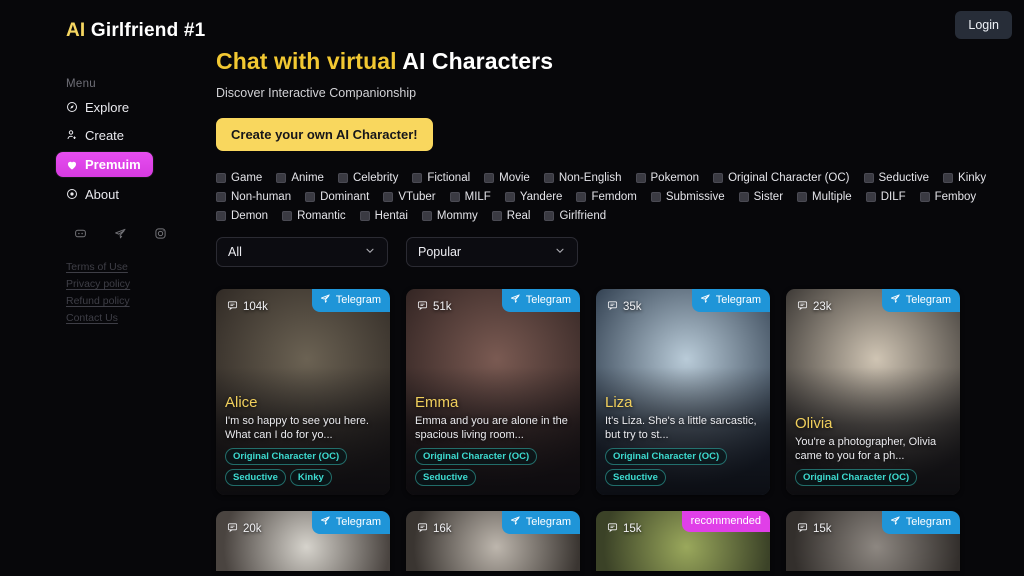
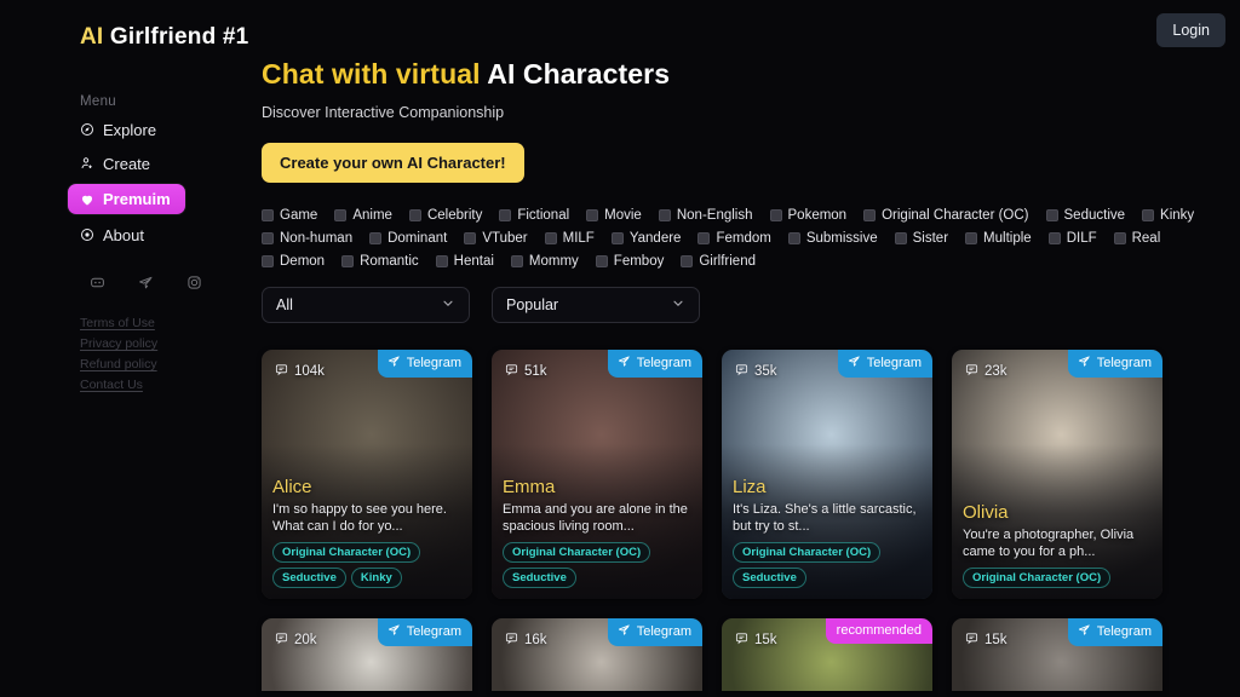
  AI Girlfriend #1
  Menu
  Explore
  Create
  Premuim
  About
  Terms of Use
  Privacy policy
  Refund policy
  Contact Us
  Login
  Chat with virtual AI Characters
  Discover Interactive Companionship
  Create your own AI Character!
  Game
  Anime
  Celebrity
  Fictional
  Movie
  Non-English
  Pokemon
  Original Character (OC)
  Seductive
  Kinky
  Non-human
  Dominant
  VTuber
  MILF
  Yandere
  Femdom
  Submissive
  Sister
  Multiple
  DILF
- Femboy
+ Real
  Demon
  Romantic
  Hentai
  Mommy
- Real
+ Femboy
  Girlfriend
  All
  Popular
  104k
  Telegram
  Alice
  I'm so happy to see you here. What can I do for yo...
  Original Character (OC)
  Seductive
  Kinky
  51k
  Telegram
  Emma
  Emma and you are alone in the spacious living room...
  Original Character (OC)
  Seductive
  35k
  Telegram
  Liza
  It's Liza. She's a little sarcastic, but try to st...
  Original Character (OC)
  Seductive
  23k
  Telegram
  Olivia
  You're a photographer, Olivia came to you for a ph...
  Original Character (OC)
  20k
  Telegram
  16k
  Telegram
  15k
  recommended
  15k
  Telegram
